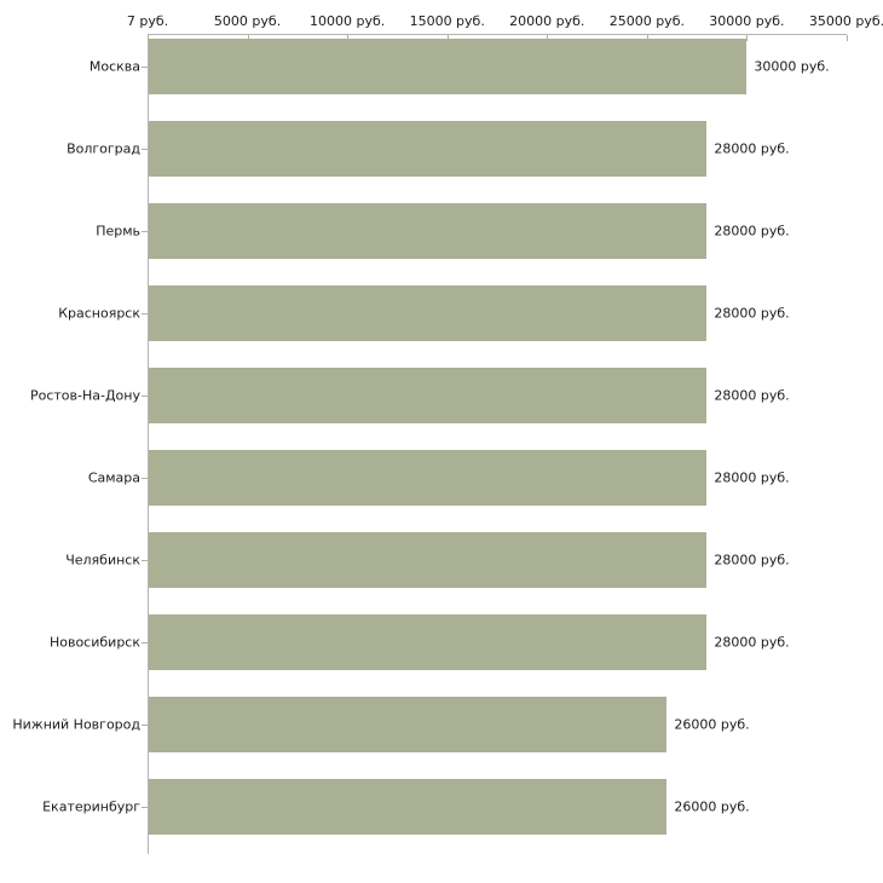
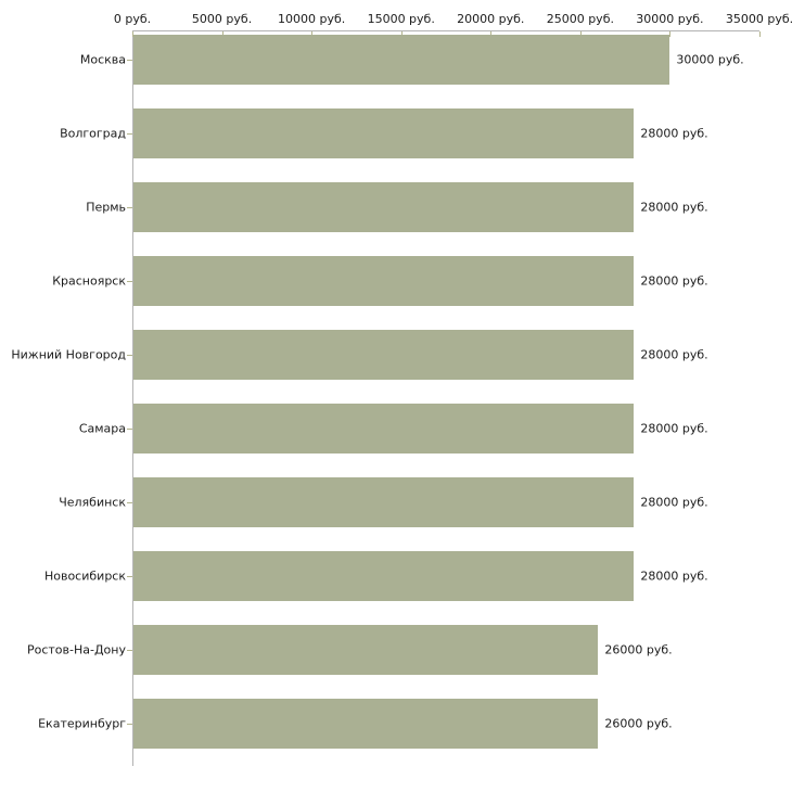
- 7 руб.
+ 0 руб.
  5000 руб.
  10000 руб.
  15000 руб.
  20000 руб.
  25000 руб.
  30000 руб.
  35000 руб.
  Москва
  Волгоград
  Пермь
  Красноярск
- Ростов-На-Дону
+ Нижний Новгород
  Самара
  Челябинск
  Новосибирск
- Нижний Новгород
+ Ростов-На-Дону
  Екатеринбург
  30000 руб.
  28000 руб.
  28000 руб.
  28000 руб.
  28000 руб.
  28000 руб.
  28000 руб.
  28000 руб.
  26000 руб.
  26000 руб.
